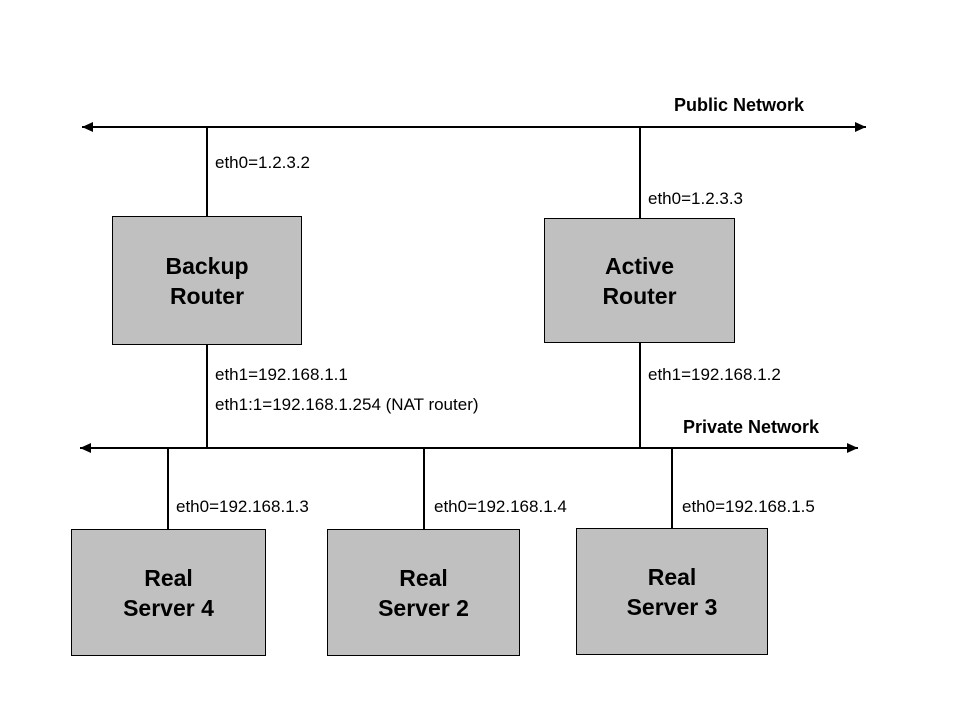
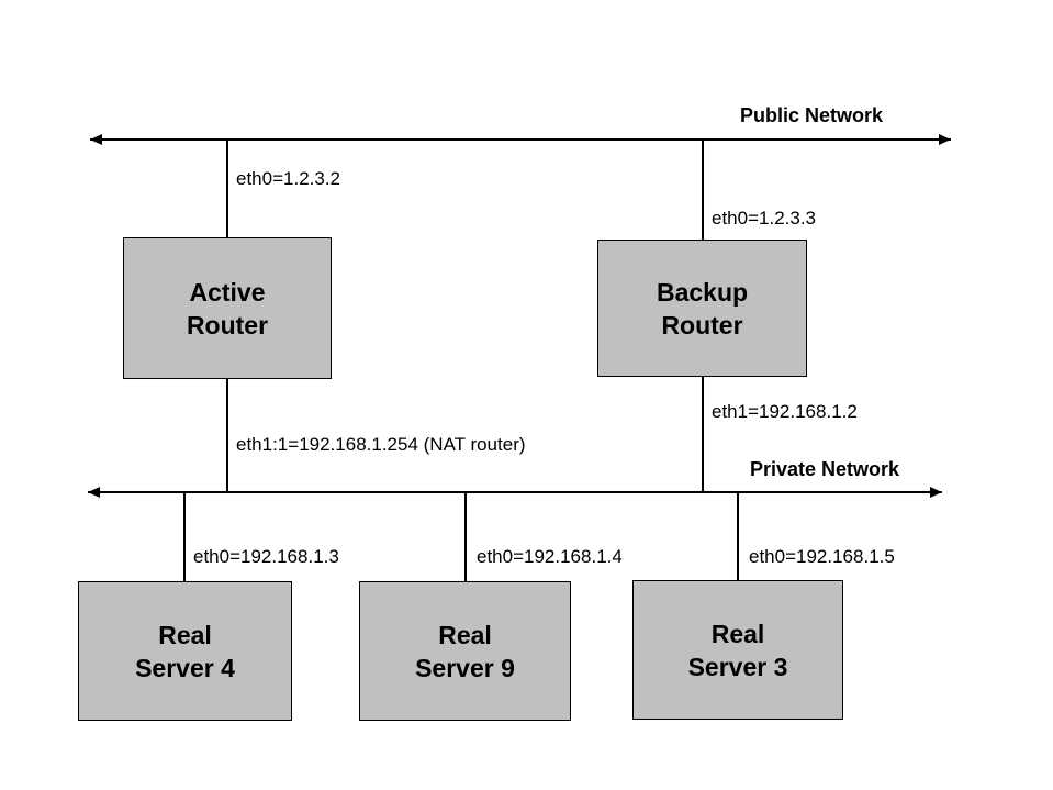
  Public Network
  Private Network
  eth0=1.2.3.2
  eth0=1.2.3.3
- Backup
+ Active
  Router
- Active
+ Backup
  Router
- eth1=192.168.1.1
  eth1:1=192.168.1.254 (NAT router)
  eth1=192.168.1.2
  eth0=192.168.1.3
  eth0=192.168.1.4
  eth0=192.168.1.5
  Real
  Server 4
  Real
- Server 2
+ Server 9
  Real
  Server 3
